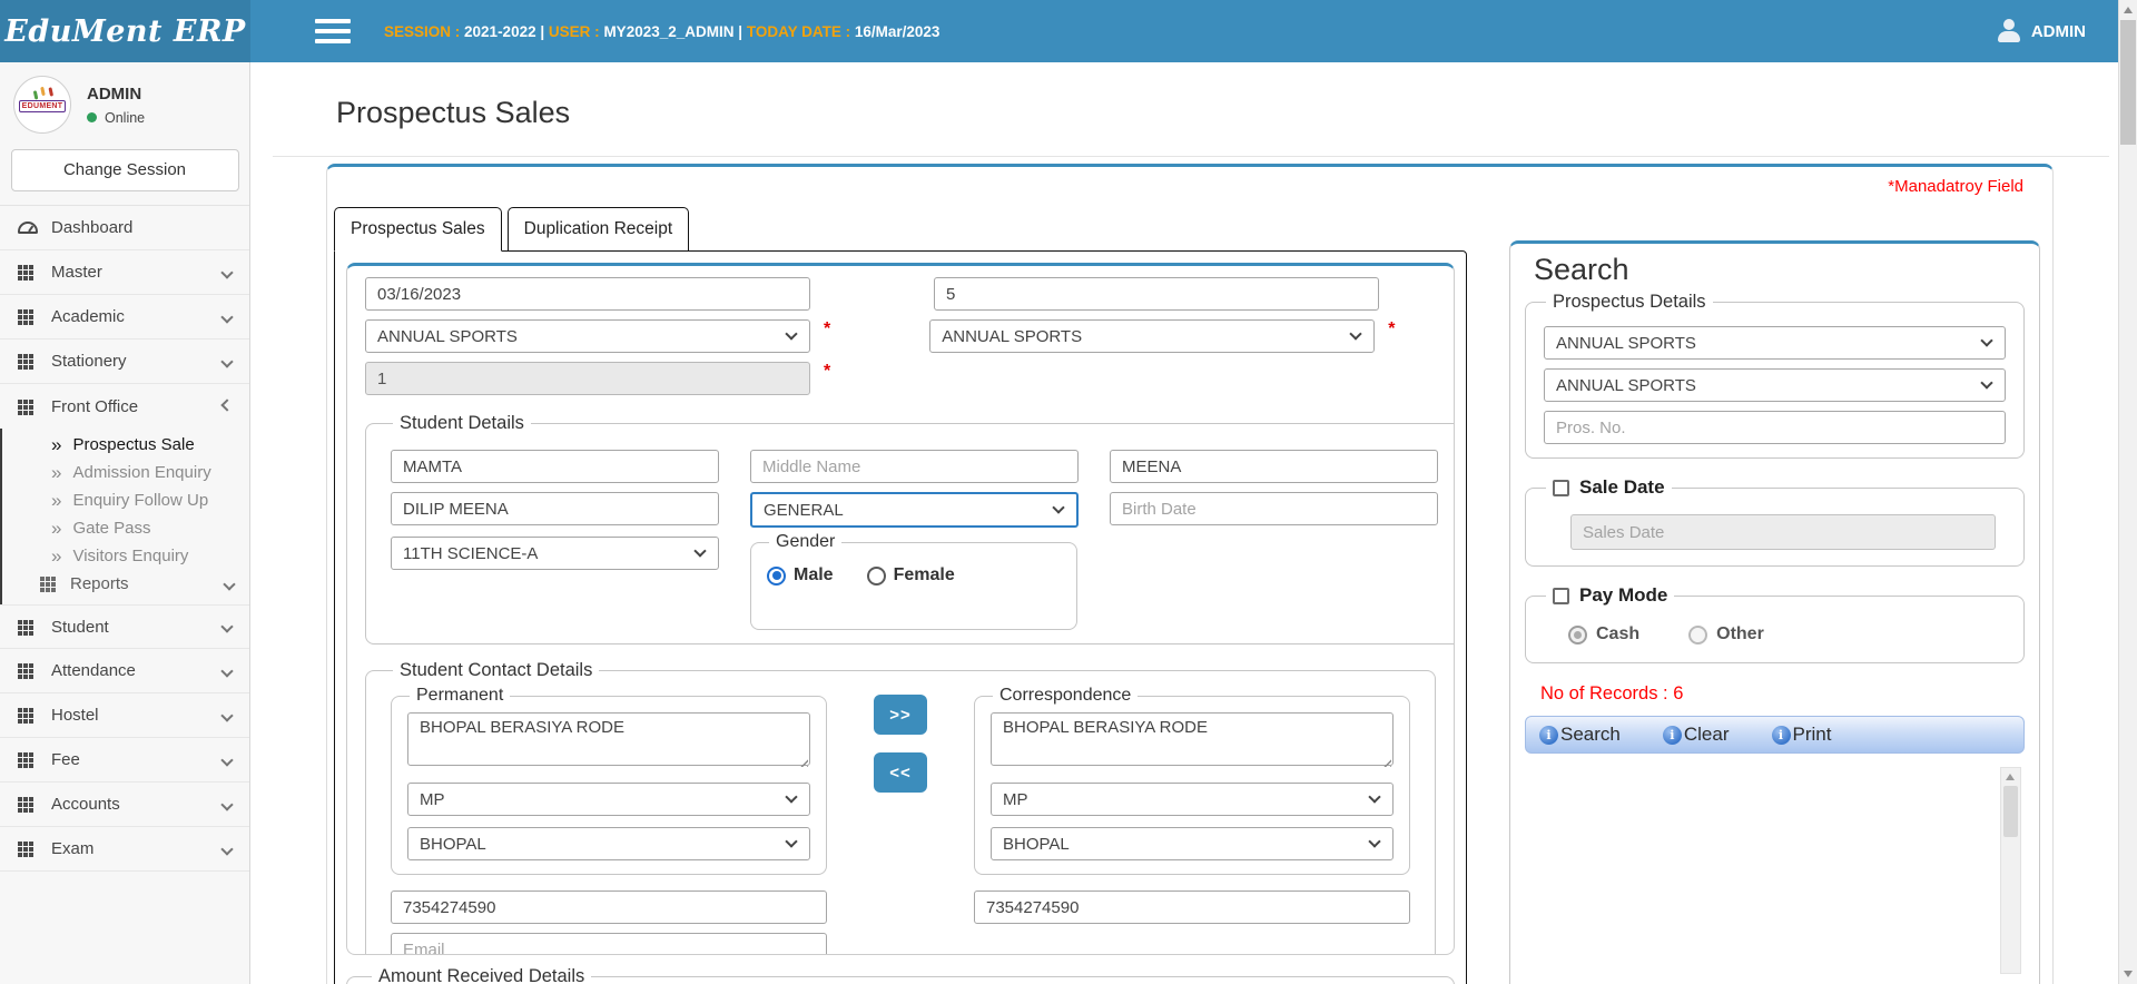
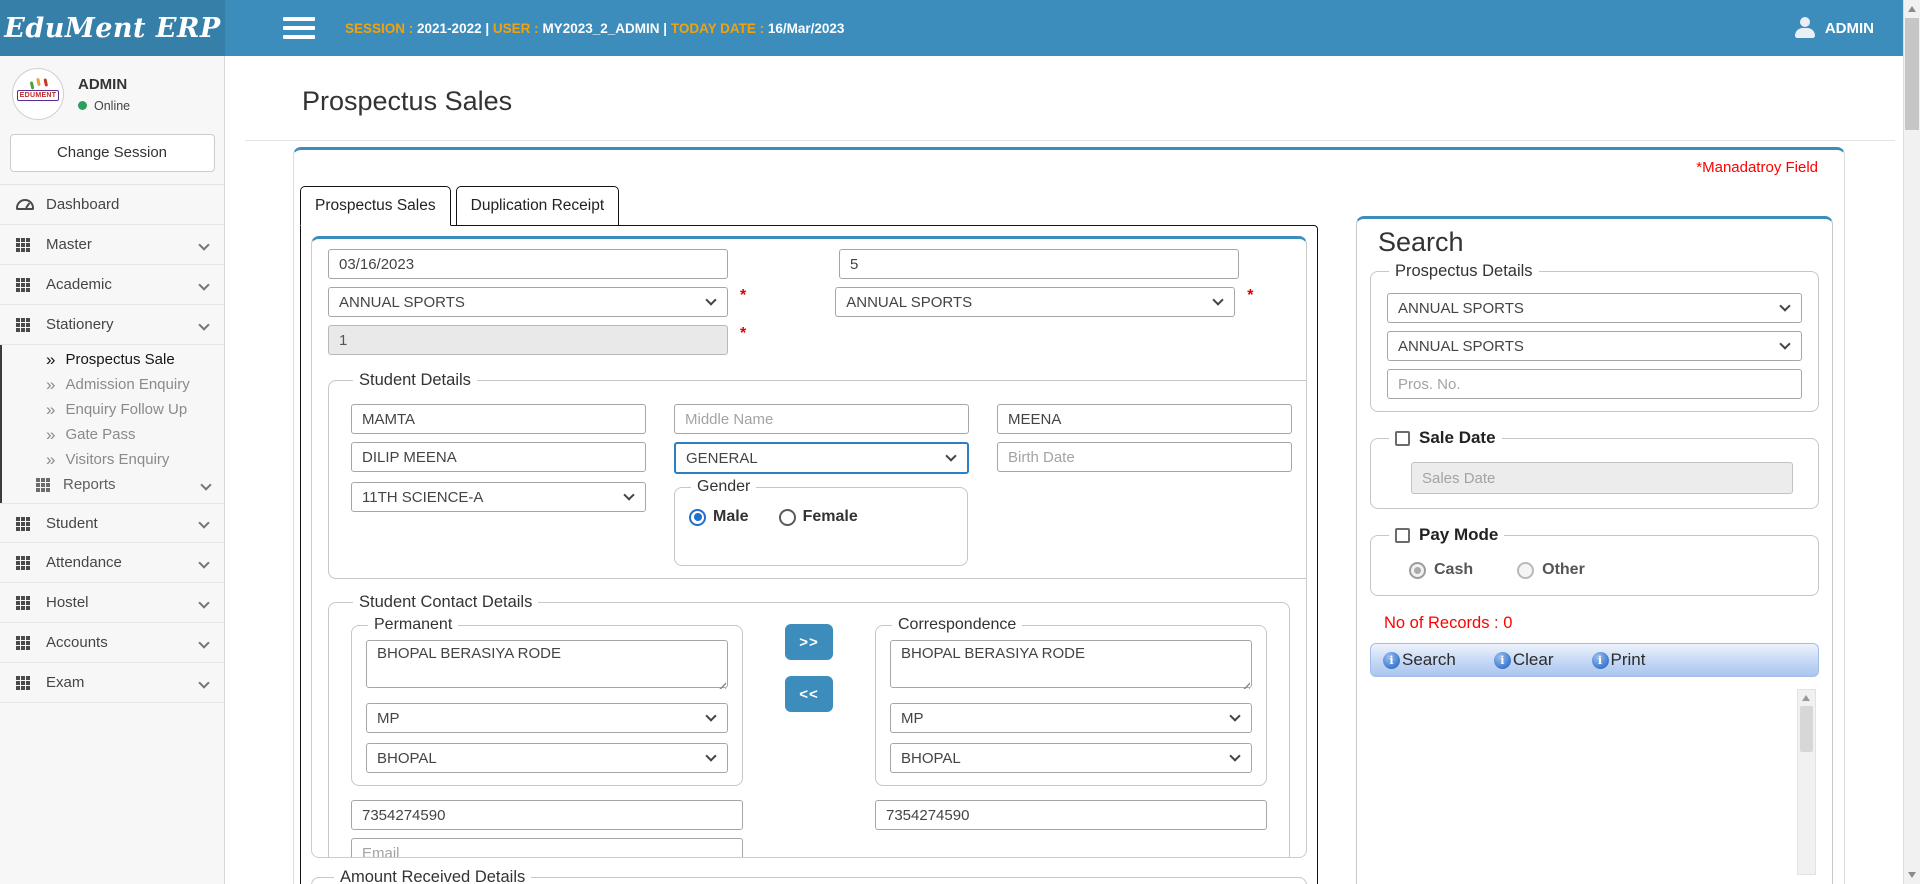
  EduMent ERP
  SESSION : 2021-2022 | USER : MY2023_2_ADMIN | TODAY DATE : 16/Mar/2023
  ADMIN
  ADMIN
  Online
  Change Session
  Dashboard
  Master
  Academic
  Stationery
- Front Office
  Prospectus Sale
  Admission Enquiry
  Enquiry Follow Up
  Gate Pass
  Visitors Enquiry
  Reports
  Student
  Attendance
  Hostel
- Fee
  Accounts
  Exam
  Prospectus Sales
  *Manadatroy Field
  Prospectus Sales
  Duplication Receipt
  03/16/2023
  5
  ANNUAL SPORTS
  *
  ANNUAL SPORTS
  *
  1
  *
  Student Details
  MAMTA
  Middle Name
  MEENA
  DILIP MEENA
  GENERAL
  Birth Date
  11TH SCIENCE-A
  Gender
  Male
  Female
  Student Contact Details
  Permanent
  BHOPAL BERASIYA RODE
  MP
  BHOPAL
  >>
  <<
  Correspondence
  BHOPAL BERASIYA RODE
  MP
  BHOPAL
  7354274590
  7354274590
  Email
  Amount Received Details
  Search
  Prospectus Details
  ANNUAL SPORTS
  ANNUAL SPORTS
  Pros. No.
  Sale Date
  Sales Date
  Pay Mode
  Cash
  Other
- No of Records : 6
+ No of Records : 0
  Search
  Clear
  Print
